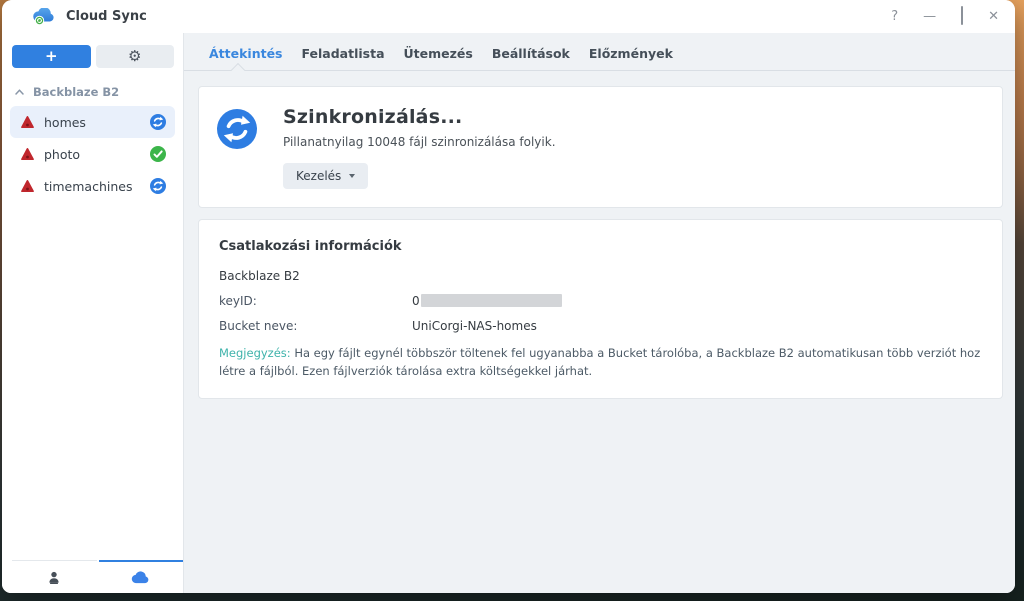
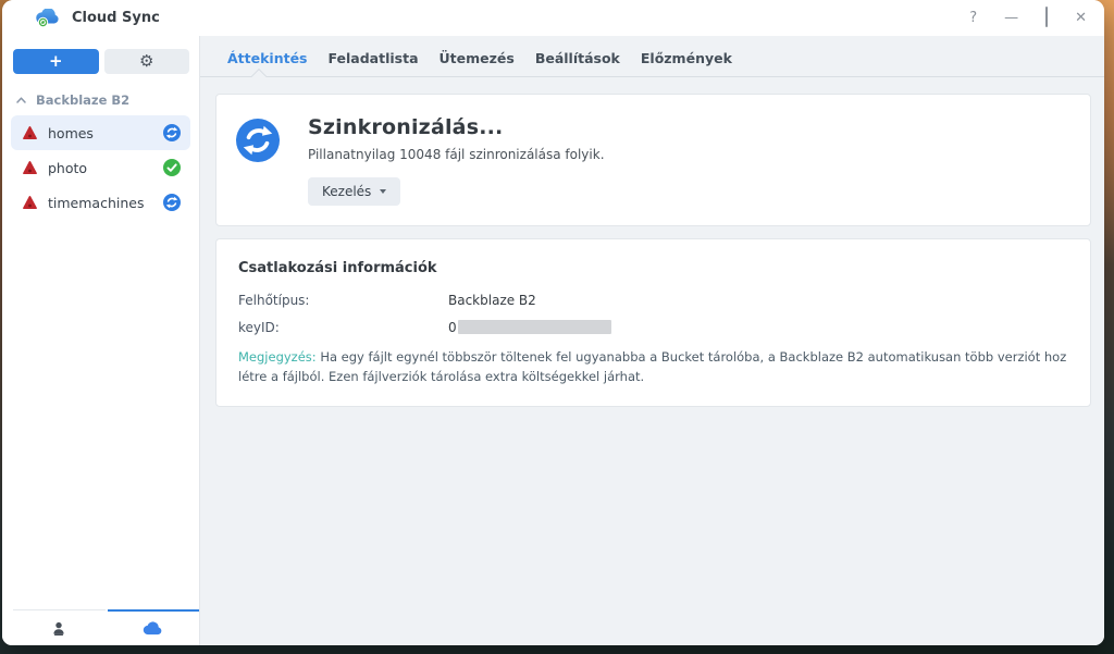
  Cloud Sync
  ?
  —
  ✕
  +
  ⚙
  Backblaze B2
  homes
  photo
  timemachines
  Áttekintés
  Feladatlista
  Ütemezés
  Beállítások
  Előzmények
  Szinkronizálás...
  Pillanatnyilag 10048 fájl szinronizálása folyik.
  Kezelés
  Csatlakozási információk
+ Felhőtípus:
  Backblaze B2
  keyID:
  0
- Bucket neve:
- UniCorgi-NAS-homes
  Megjegyzés: Ha egy fájlt egynél többször töltenek fel ugyanabba a Bucket tárolóba, a Backblaze B2 automatikusan több verziót hoz létre a fájlból. Ezen fájlverziók tárolása extra költségekkel járhat.
